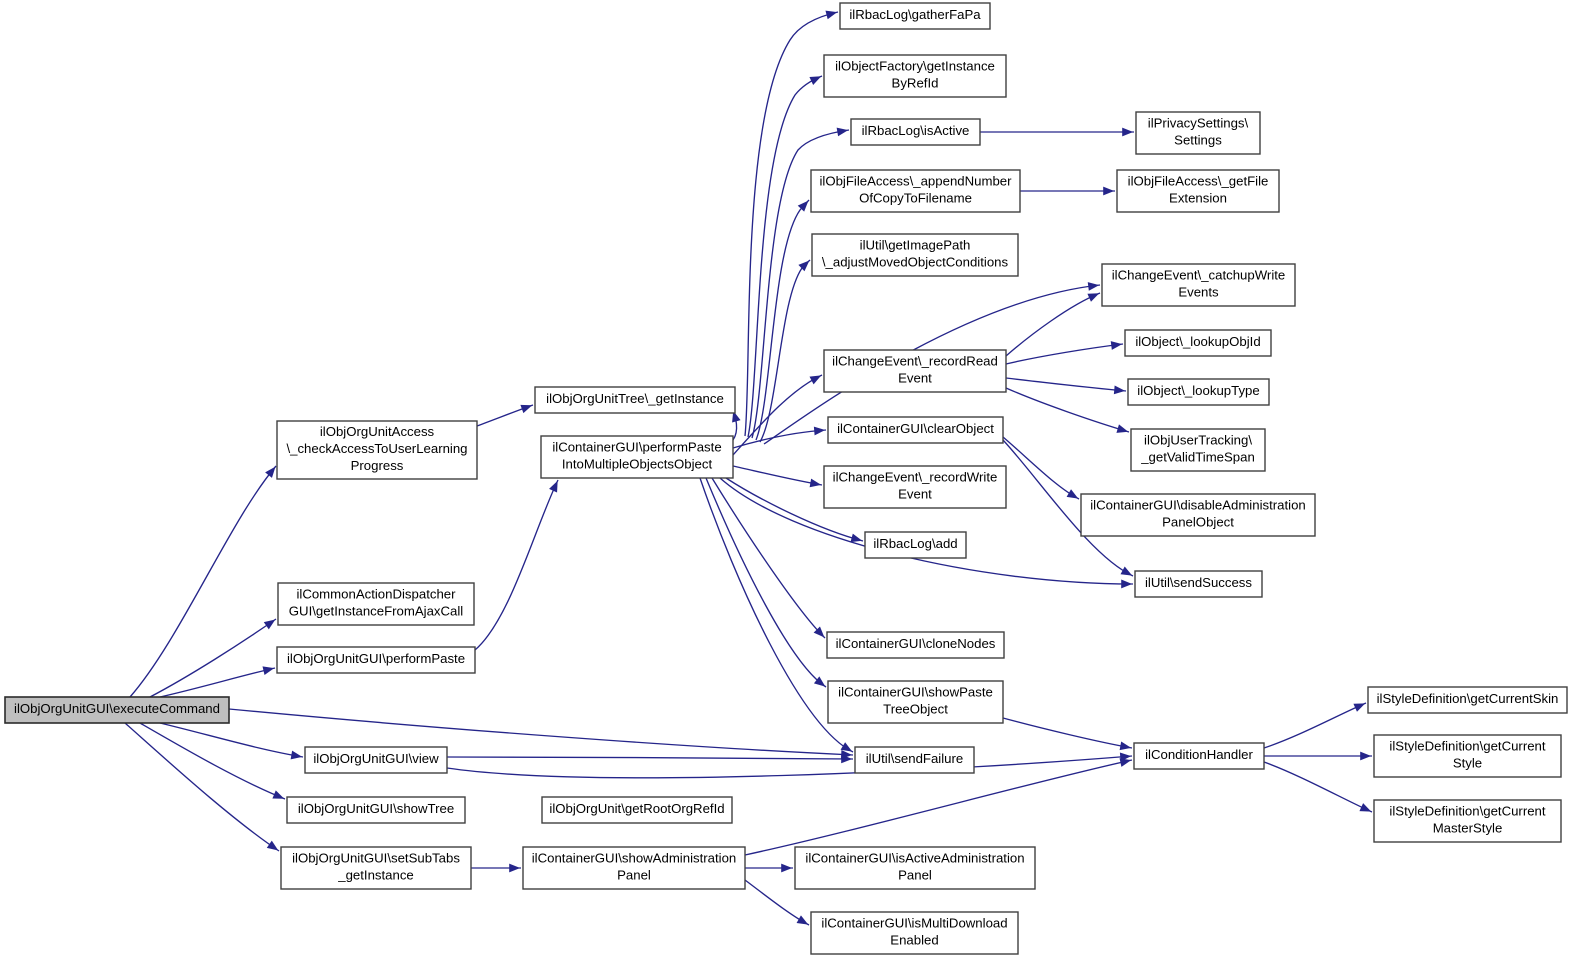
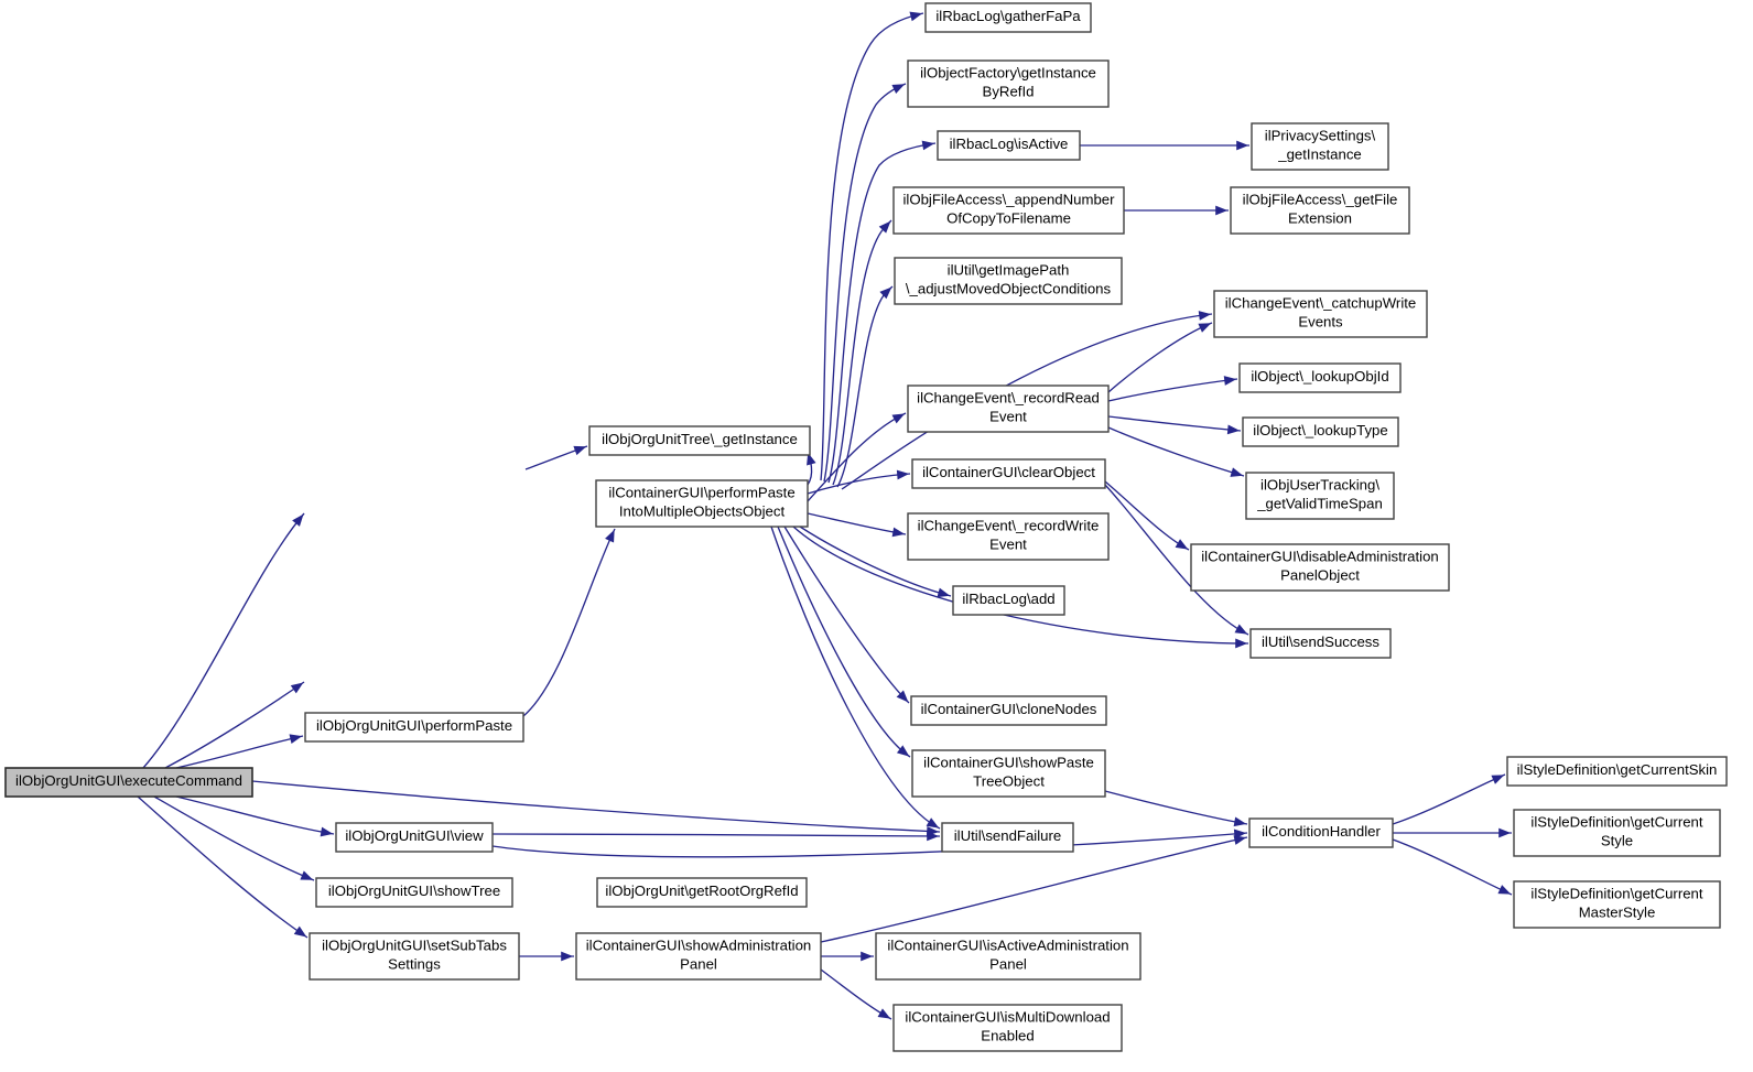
  ilObjOrgUnitGUI\executeCommand
- ilObjOrgUnitAccess \_checkAccessToUserLearning Progress
- ilCommonActionDispatcher GUI\getInstanceFromAjaxCall
  ilObjOrgUnitGUI\performPaste
  ilObjOrgUnitGUI\view
  ilObjOrgUnitGUI\showTree
- ilObjOrgUnitGUI\setSubTabs _getInstance
+ ilObjOrgUnitGUI\setSubTabs Settings
  ilObjOrgUnitTree\_getInstance
  ilContainerGUI\performPaste IntoMultipleObjectsObject
  ilObjOrgUnit\getRootOrgRefId
  ilContainerGUI\showAdministration Panel
  ilRbacLog\gatherFaPa
  ilObjectFactory\getInstance ByRefId
  ilRbacLog\isActive
  ilObjFileAccess\_appendNumber OfCopyToFilename
  ilUtil\getImagePath \_adjustMovedObjectConditions
  ilChangeEvent\_recordRead Event
  ilContainerGUI\clearObject
  ilChangeEvent\_recordWrite Event
  ilRbacLog\add
  ilContainerGUI\cloneNodes
  ilContainerGUI\showPaste TreeObject
  ilUtil\sendFailure
  ilContainerGUI\isActiveAdministration Panel
  ilContainerGUI\isMultiDownload Enabled
- ilPrivacySettings\ Settings
+ ilPrivacySettings\ _getInstance
  ilObjFileAccess\_getFile Extension
  ilChangeEvent\_catchupWrite Events
  ilObject\_lookupObjId
  ilObject\_lookupType
  ilObjUserTracking\ _getValidTimeSpan
  ilContainerGUI\disableAdministration PanelObject
  ilUtil\sendSuccess
  ilConditionHandler
  ilStyleDefinition\getCurrentSkin
  ilStyleDefinition\getCurrent Style
  ilStyleDefinition\getCurrent MasterStyle
